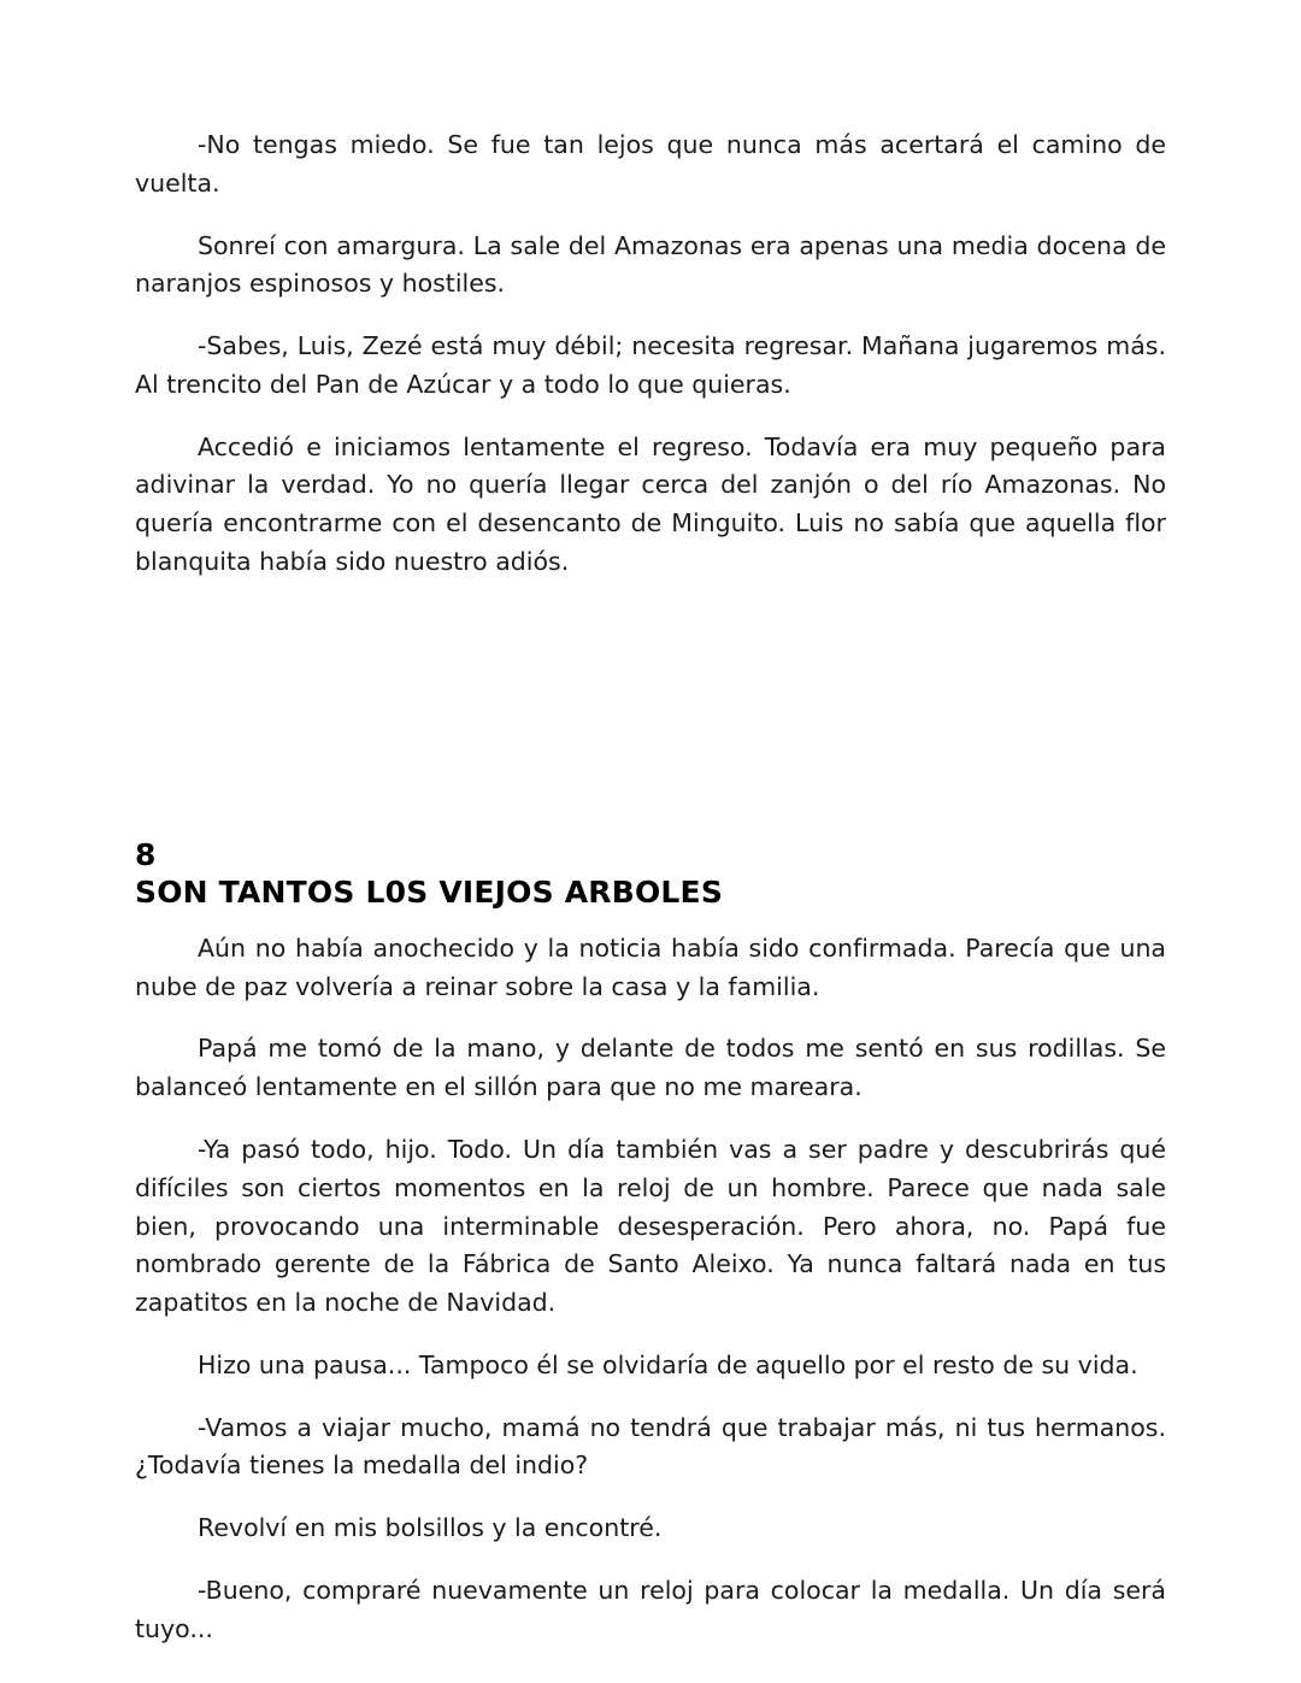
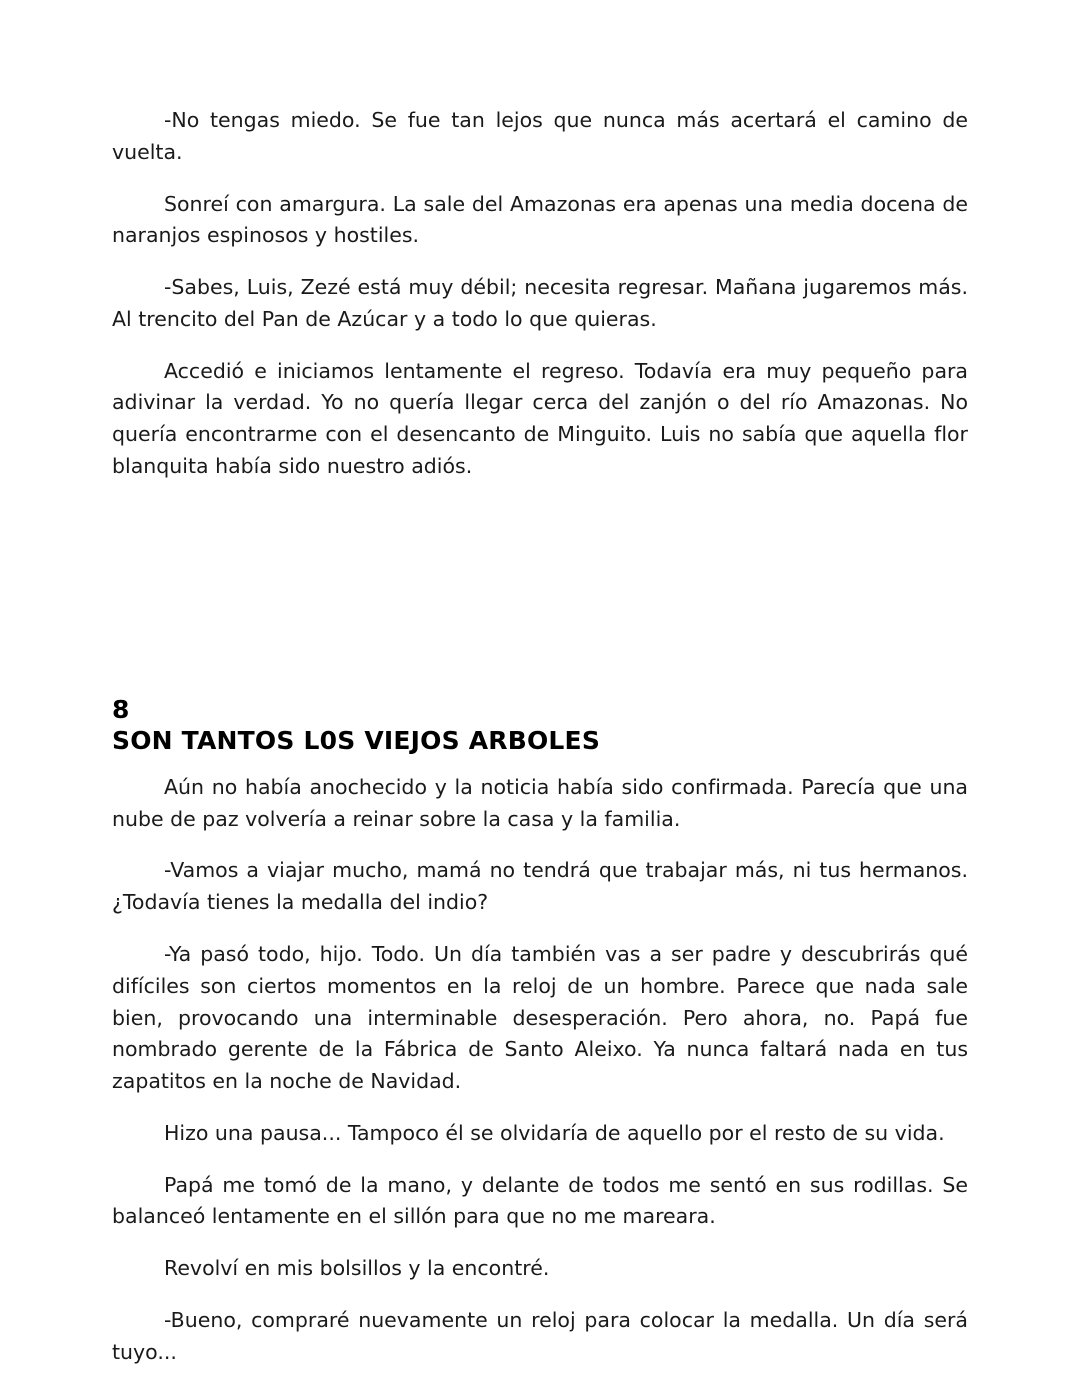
  -No tengas miedo. Se fue tan lejos que nunca más acertará el camino de vuelta.
  Sonreí con amargura. La sale del Amazonas era apenas una media docena de naranjos espinosos y hostiles.
  -Sabes, Luis, Zezé está muy débil; necesita regresar. Mañana jugaremos más. Al trencito del Pan de Azúcar y a todo lo que quieras.
  Accedió e iniciamos lentamente el regreso. Todavía era muy pequeño para adivinar la verdad. Yo no quería llegar cerca del zanjón o del río Amazonas. No quería encontrarme con el desencanto de Minguito. Luis no sabía que aquella flor blanquita había sido nuestro adiós.
  8
  SON TANTOS L0S VIEJOS ARBOLES
  Aún no había anochecido y la noticia había sido confirmada. Parecía que una nube de paz volvería a reinar sobre la casa y la familia.
- Papá me tomó de la mano, y delante de todos me sentó en sus rodillas. Se balanceó lentamente en el sillón para que no me mareara.
+ -Vamos a viajar mucho, mamá no tendrá que trabajar más, ni tus hermanos. ¿Todavía tienes la medalla del indio?
  -Ya pasó todo, hijo. Todo. Un día también vas a ser padre y descubrirás qué difíciles son ciertos momentos en la reloj de un hombre. Parece que nada sale bien, provocando una interminable desesperación. Pero ahora, no. Papá fue nombrado gerente de la Fábrica de Santo Aleixo. Ya nunca faltará nada en tus zapatitos en la noche de Navidad.
  Hizo una pausa... Tampoco él se olvidaría de aquello por el resto de su vida.
- -Vamos a viajar mucho, mamá no tendrá que trabajar más, ni tus hermanos. ¿Todavía tienes la medalla del indio?
+ Papá me tomó de la mano, y delante de todos me sentó en sus rodillas. Se balanceó lentamente en el sillón para que no me mareara.
  Revolví en mis bolsillos y la encontré.
  -Bueno, compraré nuevamente un reloj para colocar la medalla. Un día será tuyo...
